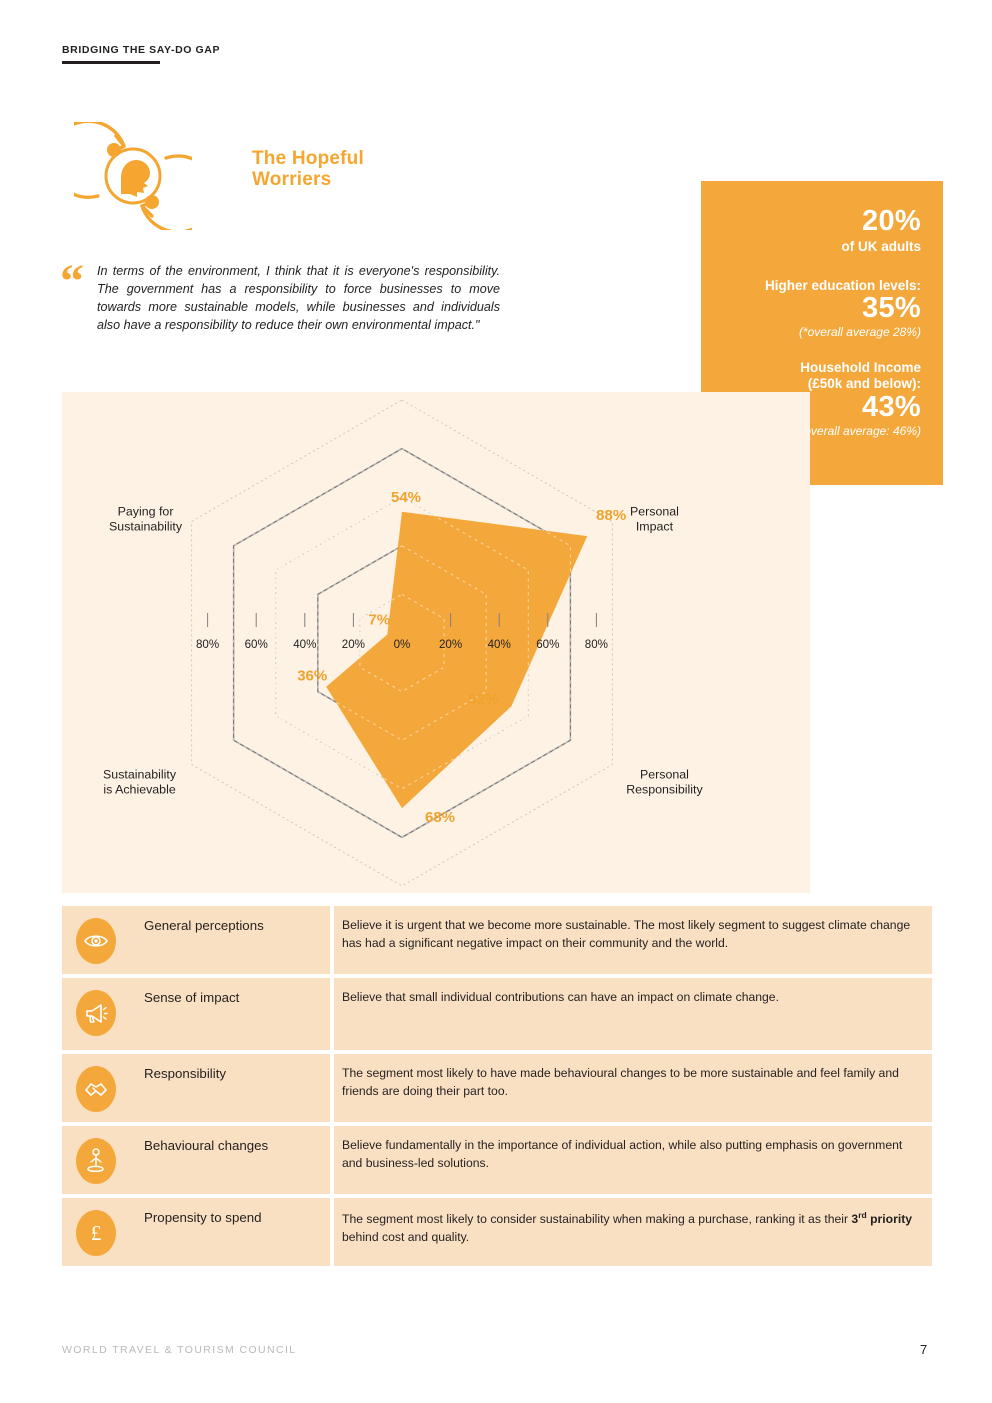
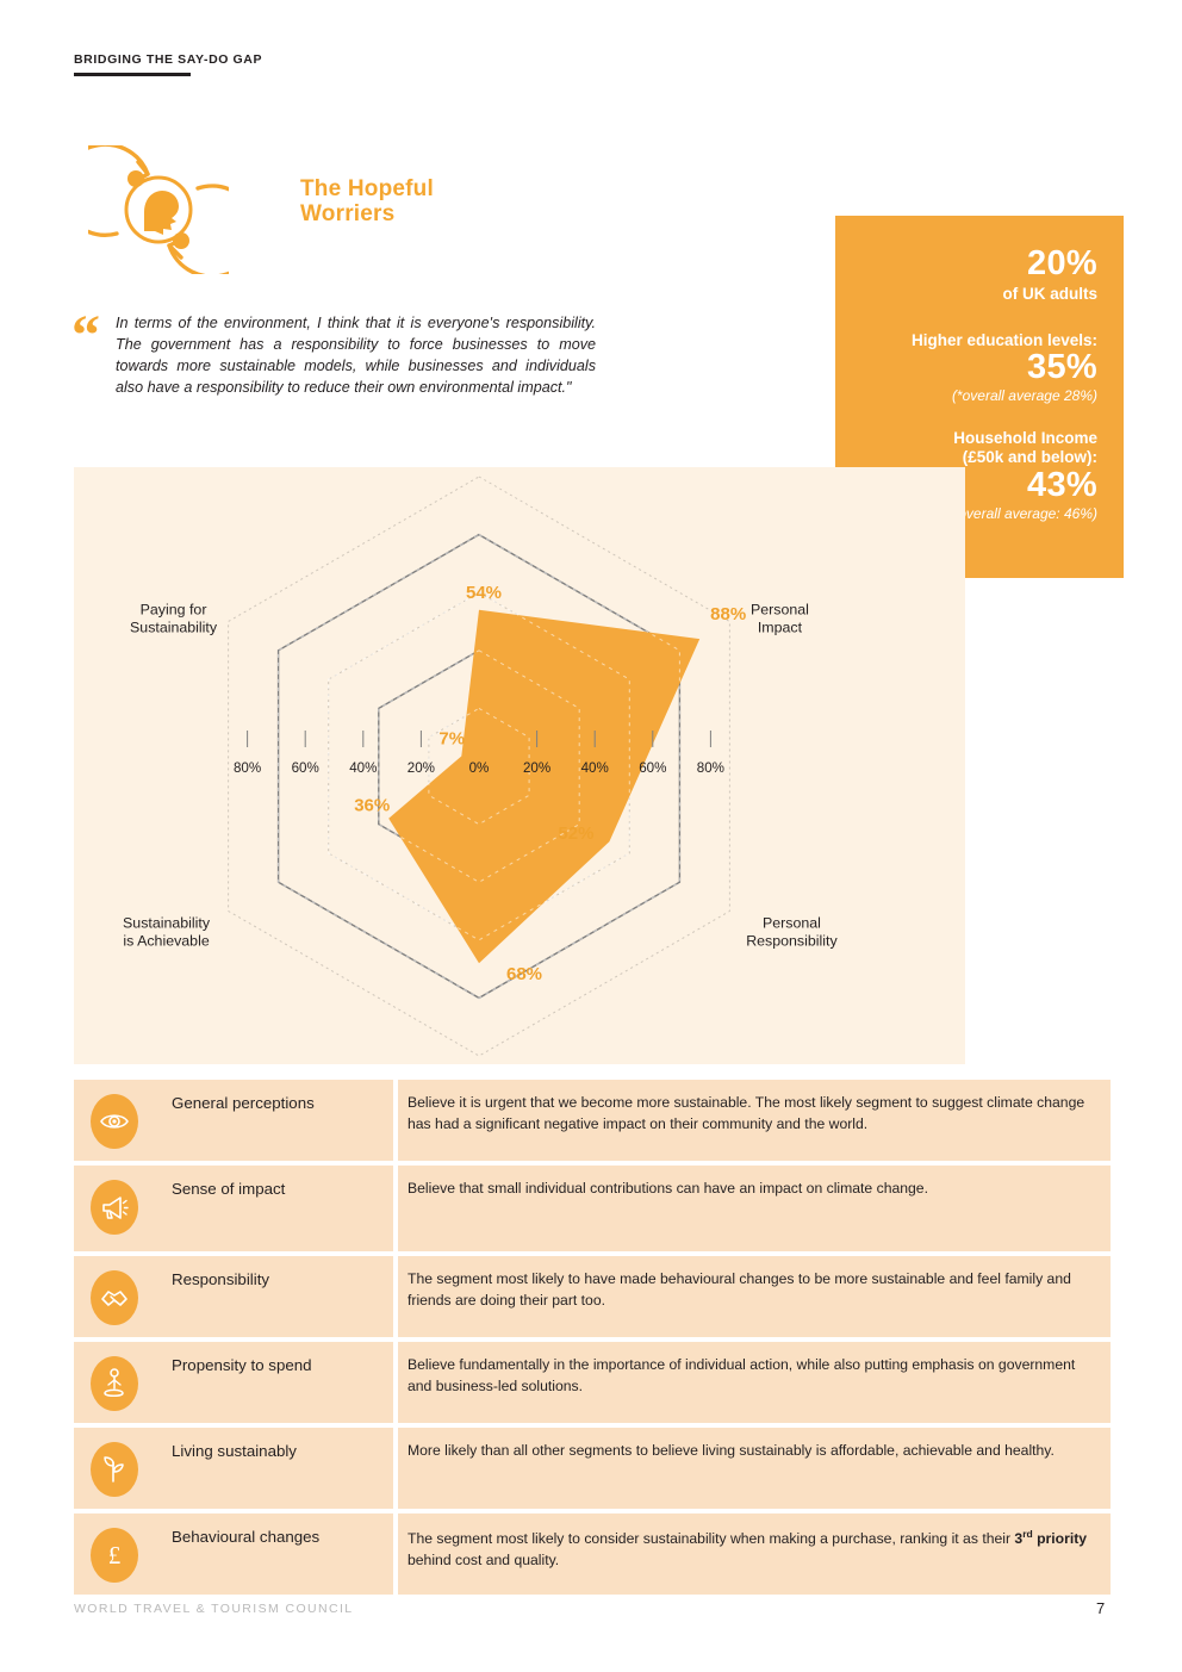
  BRIDGING THE SAY-DO GAP
  The Hopeful
  Worriers
  “
  In terms of the environment, I think that it is everyone's responsibility. The government has a responsibility to force businesses to move towards more sustainable models, while businesses and individuals also have a responsibility to reduce their own environmental impact."
  20%
  of UK adults
  Higher education levels:
  35%
  (*overall average 28%)
  Household Income
  (£50k and below):
  43%
  verall average: 46%)
  80%
  60%
  40%
  20%
  0%
  20%
  40%
  60%
  80%
  Personal
  Impact
  Personal
  Responsibility
  Sustainability
  is Achievable
  Paying for
  Sustainability
  54%
  88%
  52%
  68%
  36%
  7%
  General perceptions
  Believe it is urgent that we become more sustainable. The most likely segment to suggest climate change has had a significant negative impact on their community and the world.
  Sense of impact
  Believe that small individual contributions can have an impact on climate change.
  Responsibility
  The segment most likely to have made behavioural changes to be more sustainable and feel family and friends are doing their part too.
- Behavioural changes
+ Propensity to spend
  Believe fundamentally in the importance of individual action, while also putting emphasis on government and business-led solutions.
+ Living sustainably
+ More likely than all other segments to believe living sustainably is affordable, achievable and healthy.
  £
- Propensity to spend
+ Behavioural changes
  The segment most likely to consider sustainability when making a purchase, ranking it as their 3rd priority behind cost and quality.
  WORLD TRAVEL & TOURISM COUNCIL
  7
